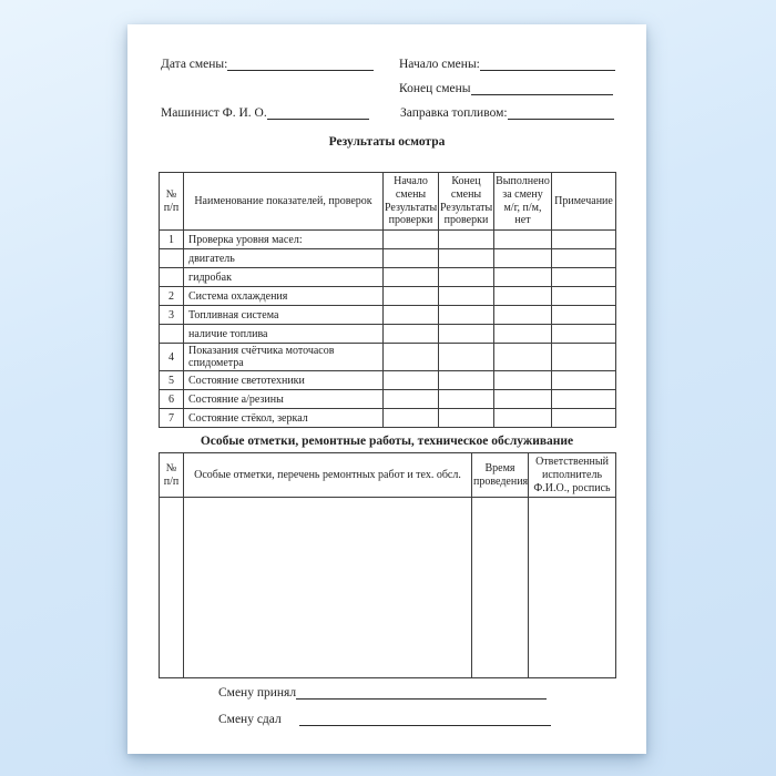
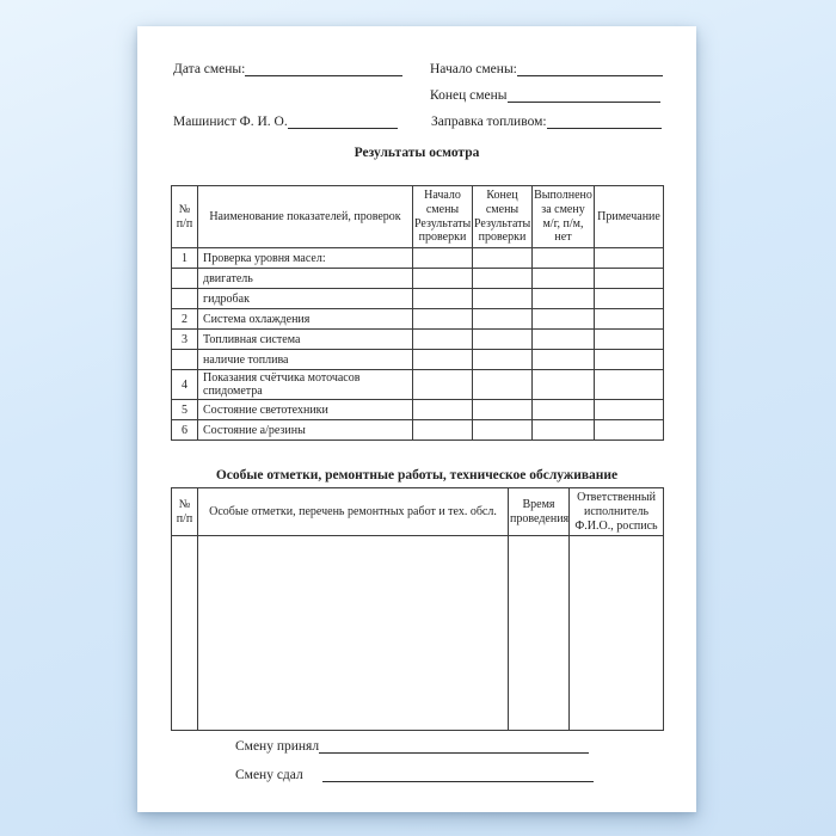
  Дата смены:
  Начало смены:
  Конец смены
  Машинист Ф. И. О.
  Заправка топливом:
  Результаты осмотра
  № п/п	Наименование показателей, проверок	Начало смены Результаты проверки	Конец смены Результаты проверки	Выполнено за смену м/г, п/м, нет	Примечание
  1	Проверка уровня масел:
  	двигатель
  	гидробак
  2	Система охлаждения
  3	Топливная система
  	наличие топлива
  4	Показания счётчика моточасов спидометра
  5	Состояние светотехники
  6	Состояние а/резины
- 7	Состояние стёкол, зеркал
  Особые отметки, ремонтные работы, техническое обслуживание
  № п/п	Особые отметки, перечень ремонтных работ и тех. обсл.	Время проведения	Ответственный исполнитель Ф.И.О., роспись
  Смену принял
  Смену сдал
